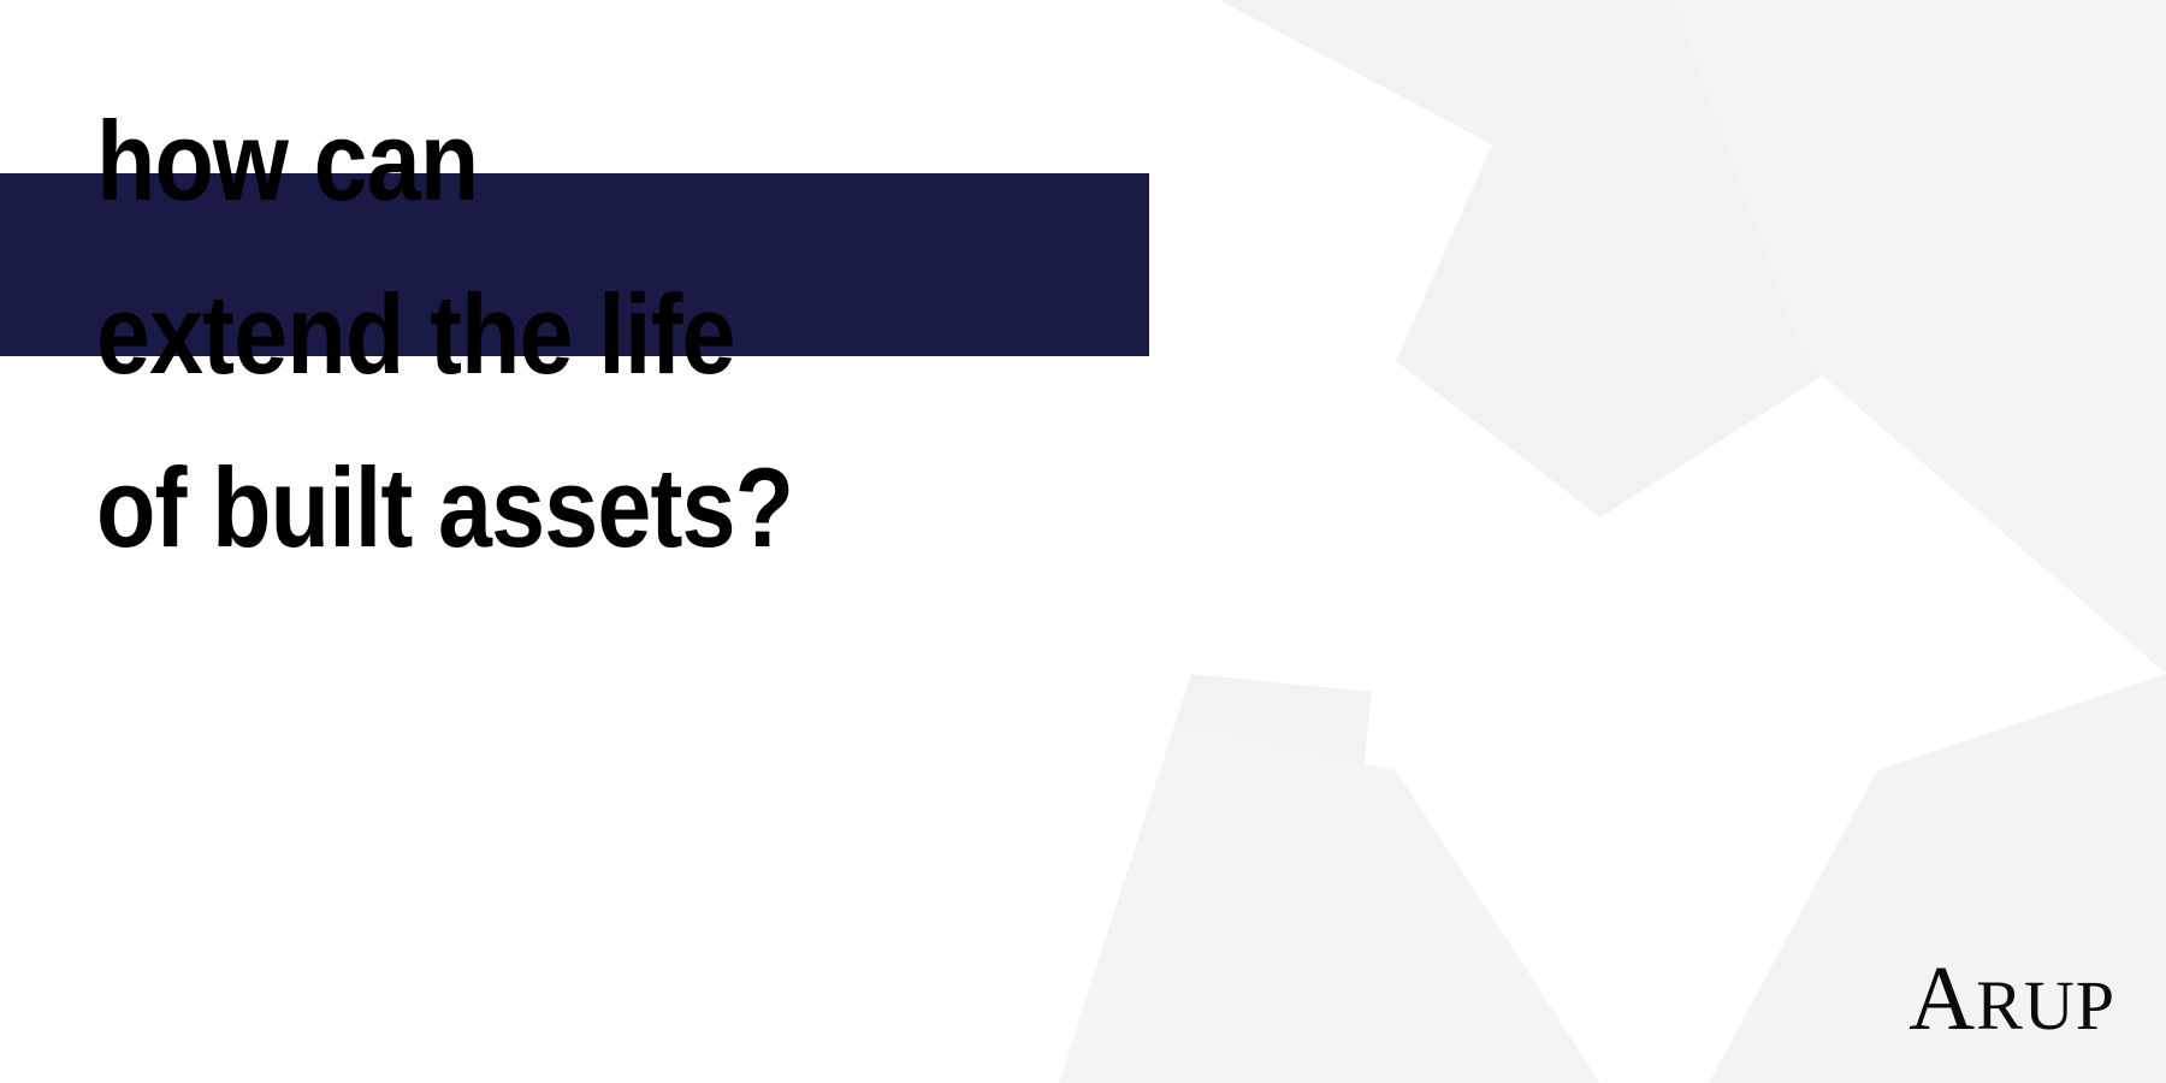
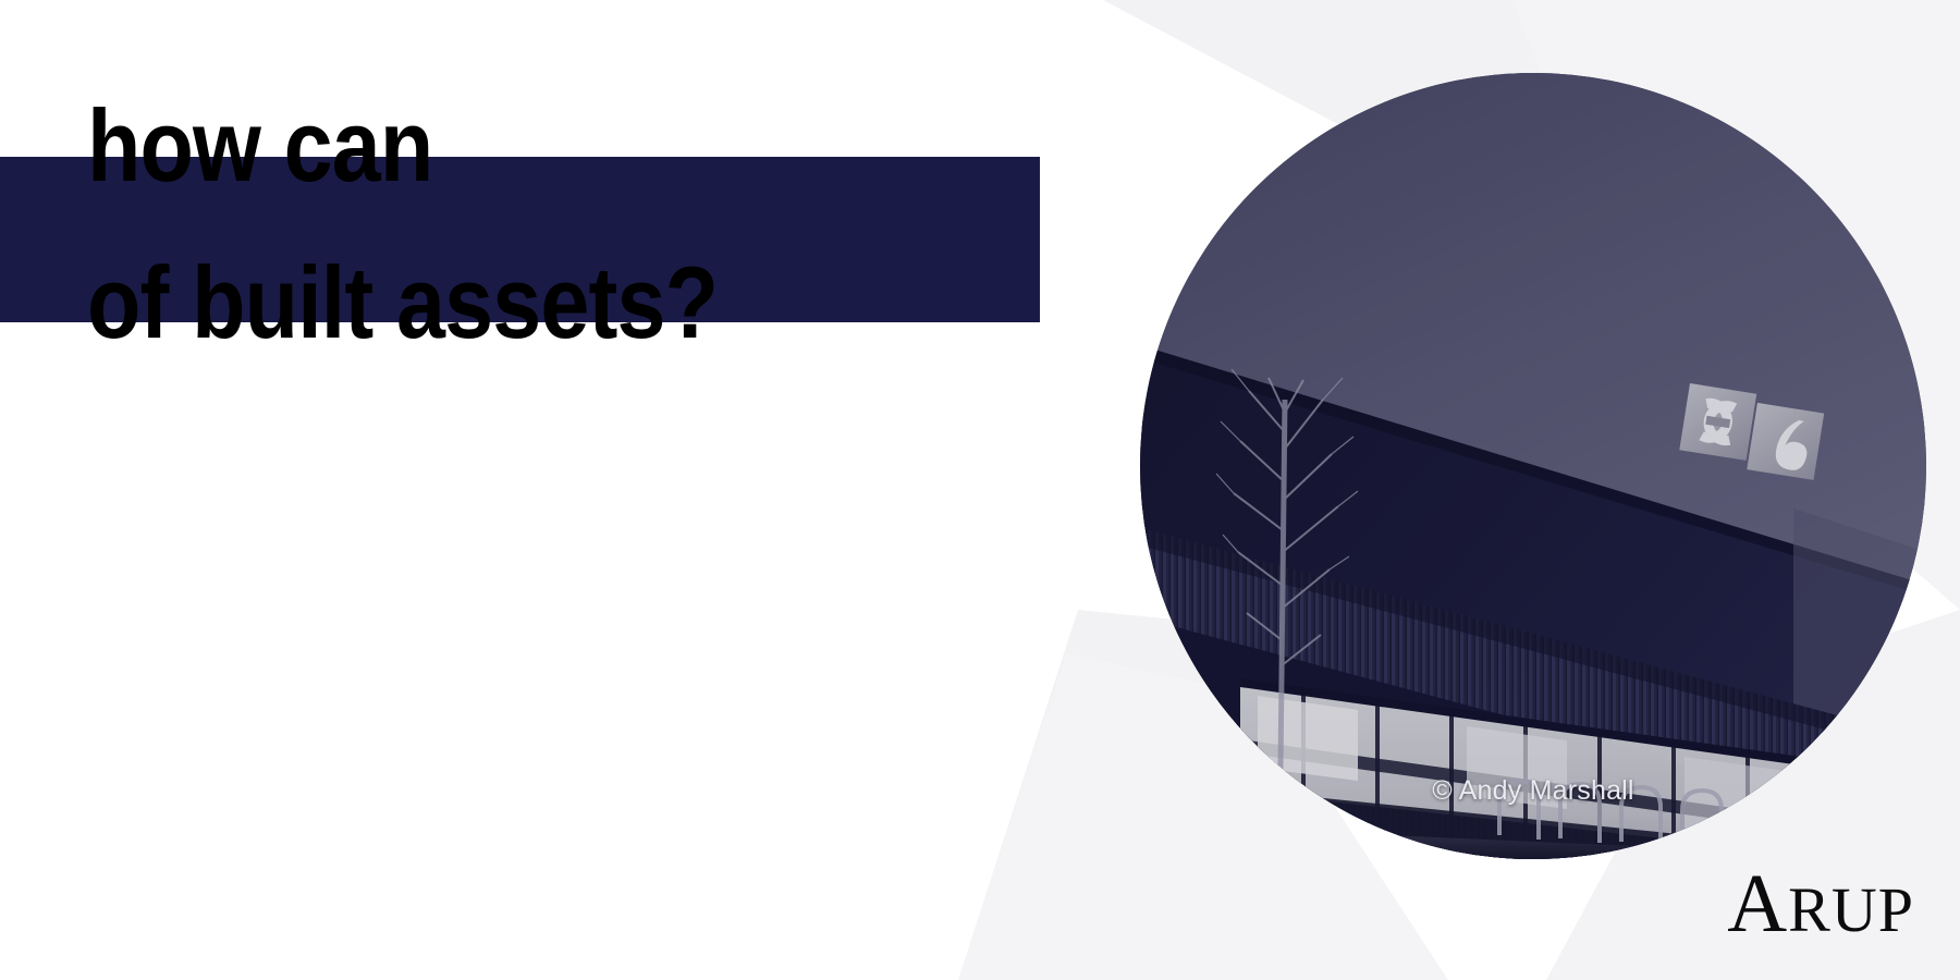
  how can
- extend the life
  of built assets?
+ © Andy Marshall
  A
  RUP
